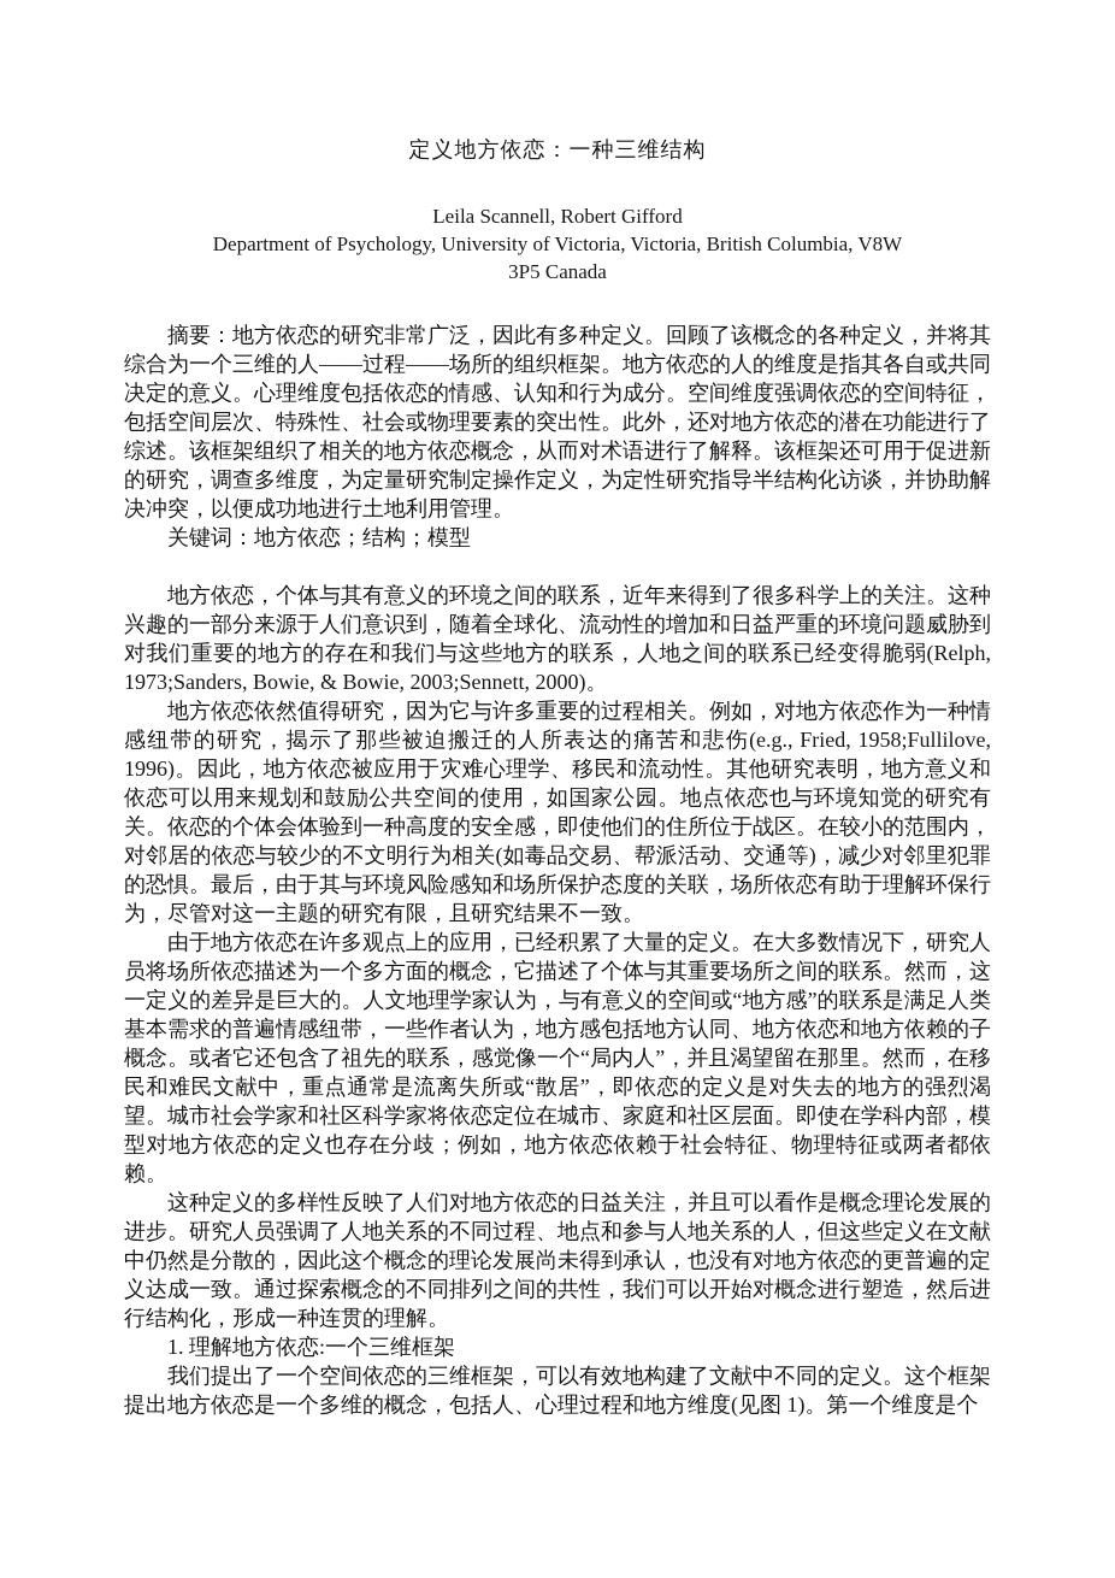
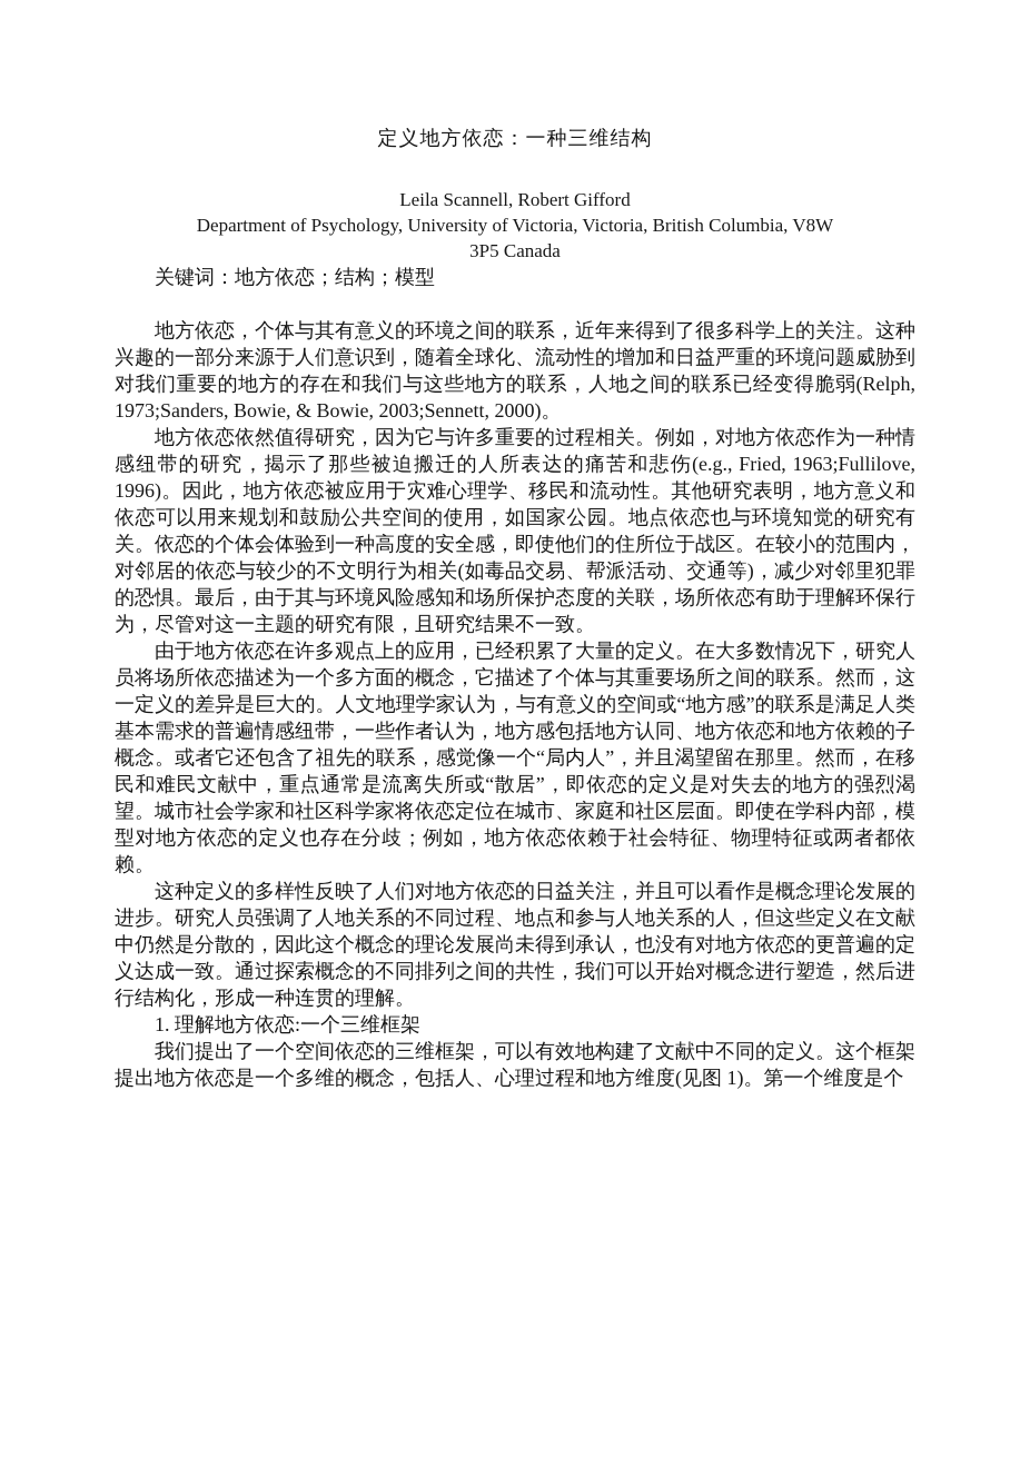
  定义地方依恋：一种三维结构
  Leila Scannell, Robert Gifford
  Department of Psychology, University of Victoria, Victoria, British Columbia, V8W
  3P5 Canada
- 摘要：地方依恋的研究非常广泛，因此有多种定义。回顾了该概念的各种定义，并将其综合为一个三维的人——过程——场所的组织框架。地方依恋的人的维度是指其各自或共同决定的意义。心理维度包括依恋的情感、认知和行为成分。空间维度强调依恋的空间特征，包括空间层次、特殊性、社会或物理要素的突出性。此外，还对地方依恋的潜在功能进行了综述。该框架组织了相关的地方依恋概念，从而对术语进行了解释。该框架还可用于促进新的研究，调查多维度，为定量研究制定操作定义，为定性研究指导半结构化访谈，并协助解决冲突，以便成功地进行土地利用管理。
  关键词：地方依恋；结构；模型
  地方依恋，个体与其有意义的环境之间的联系，近年来得到了很多科学上的关注。这种兴趣的一部分来源于人们意识到，随着全球化、流动性的增加和日益严重的环境问题威胁到对我们重要的地方的存在和我们与这些地方的联系，人地之间的联系已经变得脆弱(Relph, 1973;Sanders, Bowie, & Bowie, 2003;Sennett, 2000)。
- 地方依恋依然值得研究，因为它与许多重要的过程相关。例如，对地方依恋作为一种情感纽带的研究，揭示了那些被迫搬迁的人所表达的痛苦和悲伤(e.g., Fried, 1958;Fullilove, 1996)。因此，地方依恋被应用于灾难心理学、移民和流动性。其他研究表明，地方意义和依恋可以用来规划和鼓励公共空间的使用，如国家公园。地点依恋也与环境知觉的研究有关。依恋的个体会体验到一种高度的安全感，即使他们的住所位于战区。在较小的范围内，对邻居的依恋与较少的不文明行为相关(如毒品交易、帮派活动、交通等)，减少对邻里犯罪的恐惧。最后，由于其与环境风险感知和场所保护态度的关联，场所依恋有助于理解环保行为，尽管对这一主题的研究有限，且研究结果不一致。
+ 地方依恋依然值得研究，因为它与许多重要的过程相关。例如，对地方依恋作为一种情感纽带的研究，揭示了那些被迫搬迁的人所表达的痛苦和悲伤(e.g., Fried, 1963;Fullilove, 1996)。因此，地方依恋被应用于灾难心理学、移民和流动性。其他研究表明，地方意义和依恋可以用来规划和鼓励公共空间的使用，如国家公园。地点依恋也与环境知觉的研究有关。依恋的个体会体验到一种高度的安全感，即使他们的住所位于战区。在较小的范围内，对邻居的依恋与较少的不文明行为相关(如毒品交易、帮派活动、交通等)，减少对邻里犯罪的恐惧。最后，由于其与环境风险感知和场所保护态度的关联，场所依恋有助于理解环保行为，尽管对这一主题的研究有限，且研究结果不一致。
  由于地方依恋在许多观点上的应用，已经积累了大量的定义。在大多数情况下，研究人员将场所依恋描述为一个多方面的概念，它描述了个体与其重要场所之间的联系。然而，这一定义的差异是巨大的。人文地理学家认为，与有意义的空间或“地方感”的联系是满足人类基本需求的普遍情感纽带，一些作者认为，地方感包括地方认同、地方依恋和地方依赖的子概念。或者它还包含了祖先的联系，感觉像一个“局内人”，并且渴望留在那里。然而，在移民和难民文献中，重点通常是流离失所或“散居”，即依恋的定义是对失去的地方的强烈渴望。城市社会学家和社区科学家将依恋定位在城市、家庭和社区层面。即使在学科内部，模型对地方依恋的定义也存在分歧；例如，地方依恋依赖于社会特征、物理特征或两者都依赖。
  这种定义的多样性反映了人们对地方依恋的日益关注，并且可以看作是概念理论发展的进步。研究人员强调了人地关系的不同过程、地点和参与人地关系的人，但这些定义在文献中仍然是分散的，因此这个概念的理论发展尚未得到承认，也没有对地方依恋的更普遍的定义达成一致。通过探索概念的不同排列之间的共性，我们可以开始对概念进行塑造，然后进行结构化，形成一种连贯的理解。
  1. 理解地方依恋:一个三维框架
  我们提出了一个空间依恋的三维框架，可以有效地构建了文献中不同的定义。这个框架提出地方依恋是一个多维的概念，包括人、心理过程和地方维度(见图 1)。第一个维度是个
